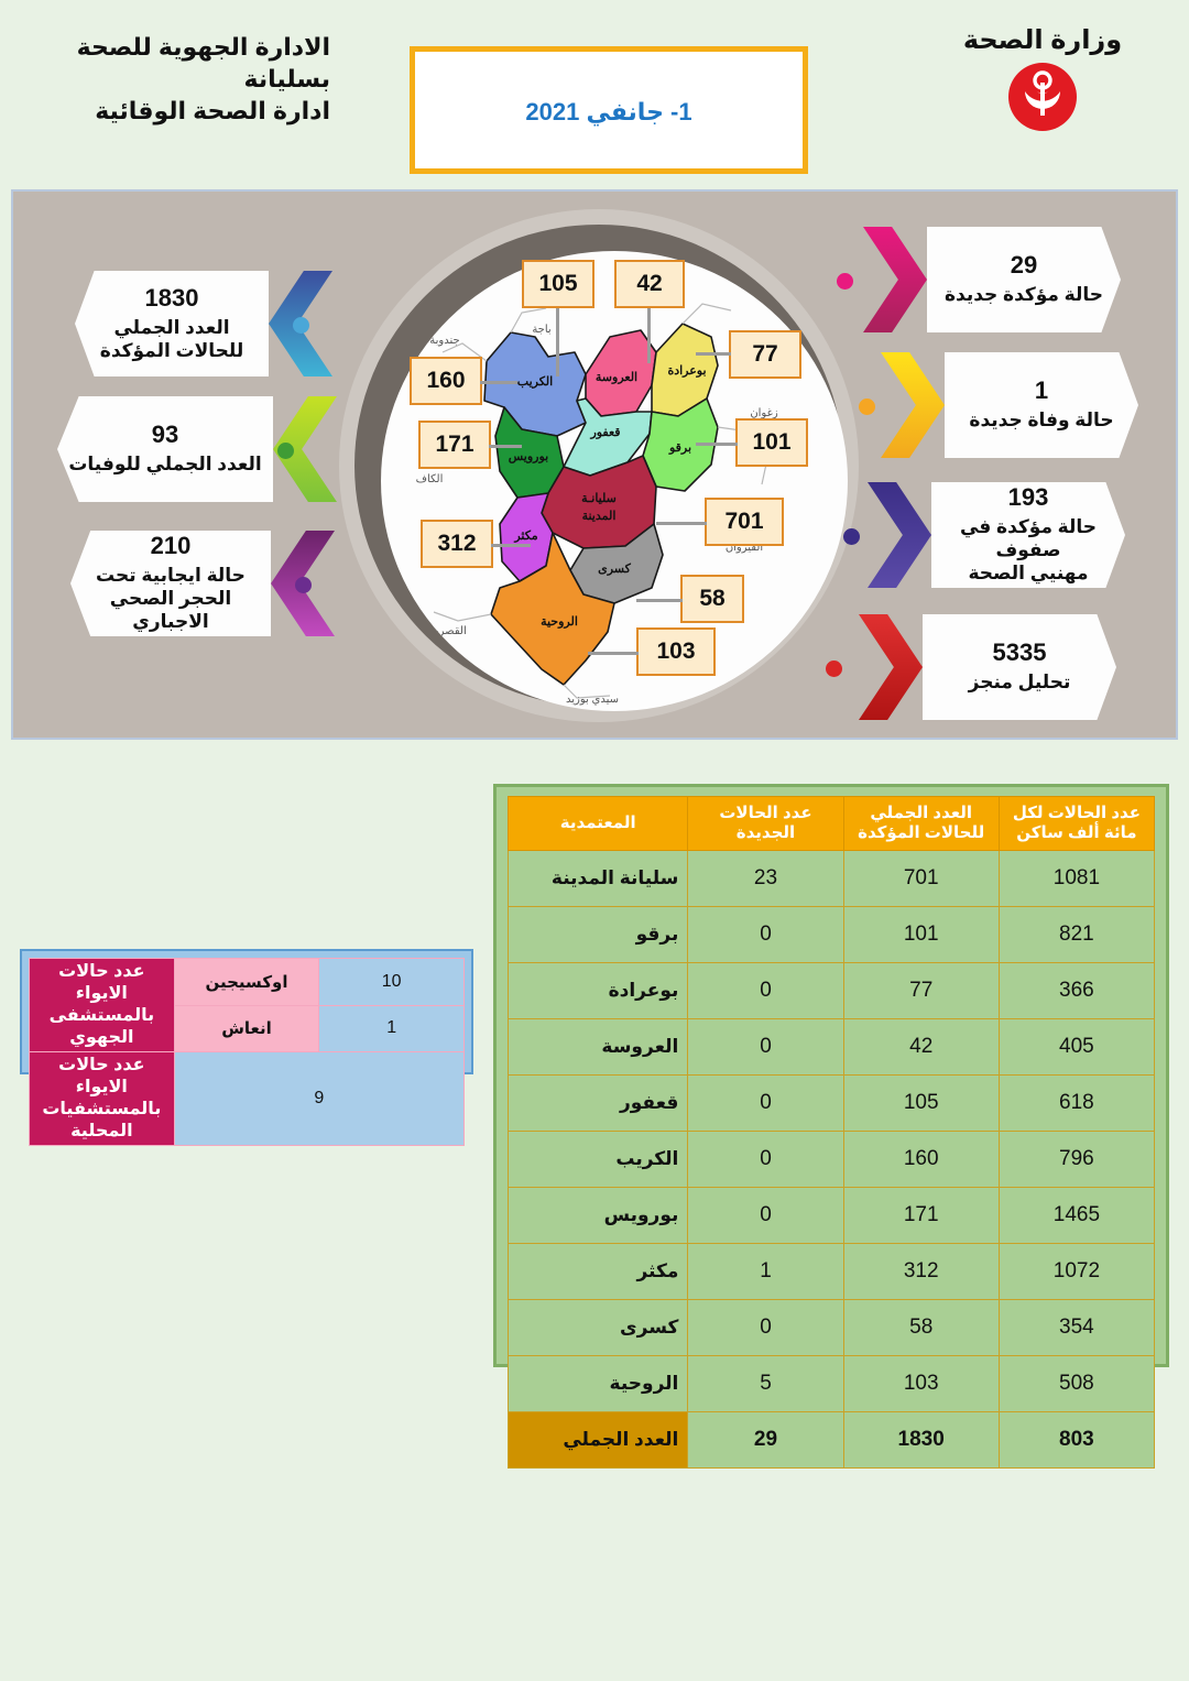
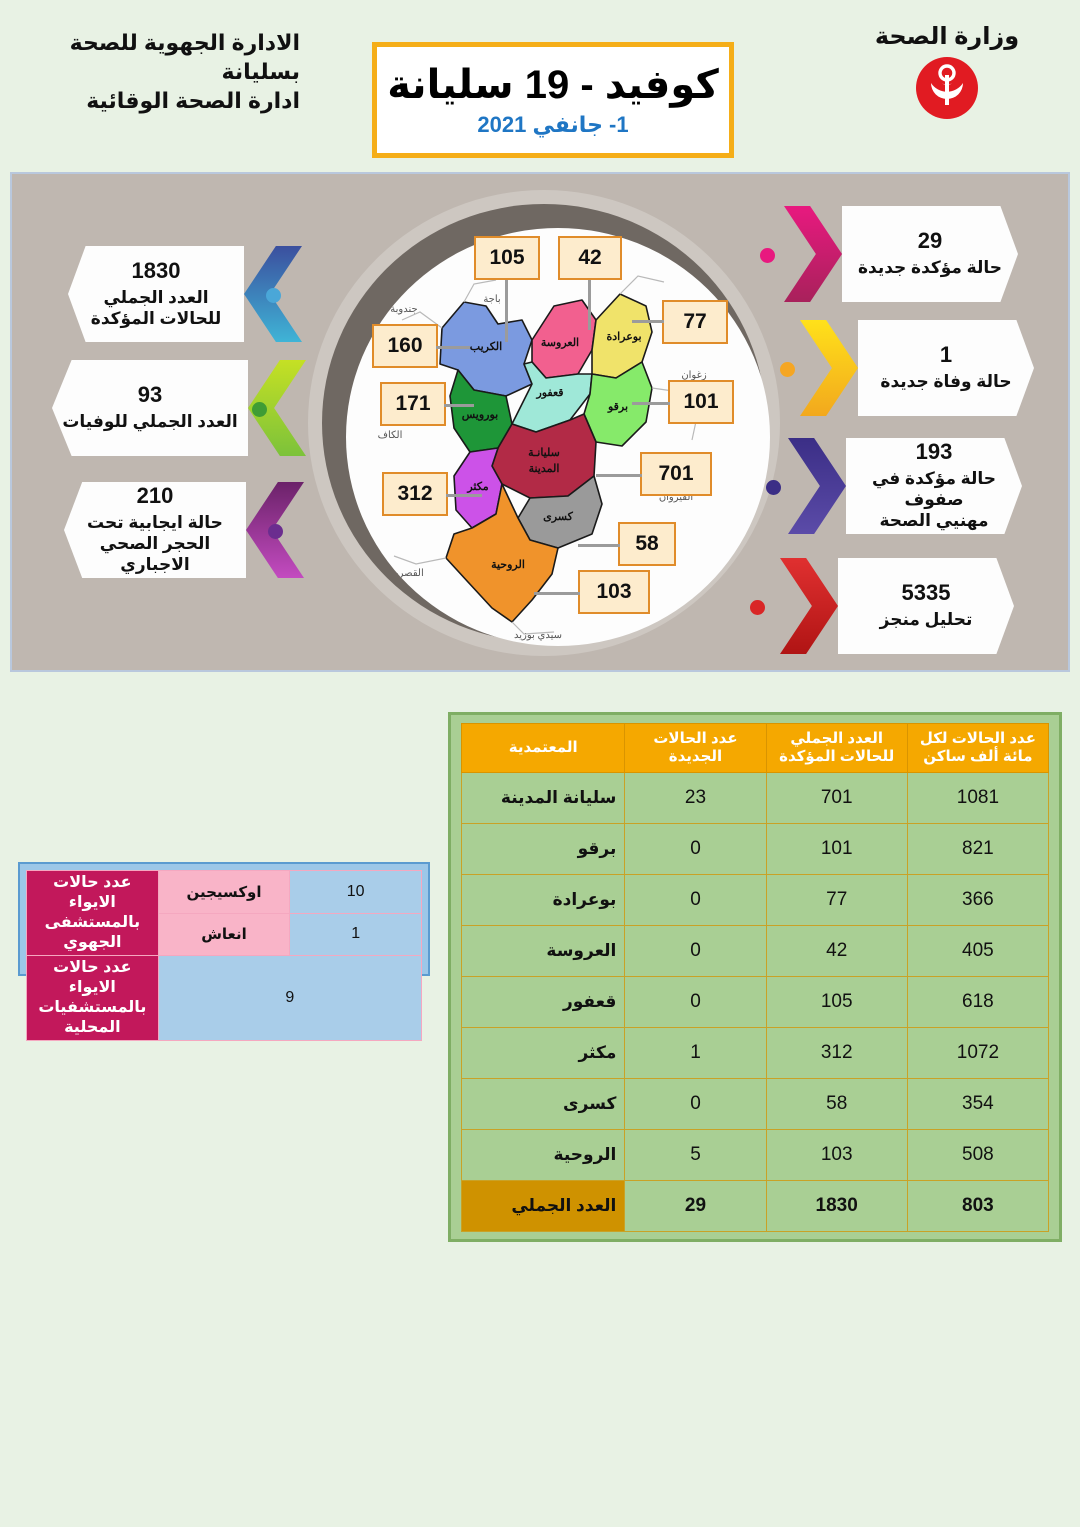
  وزارة الصحة
  الادارة الجهوية للصحة
  بسليانة
  ادارة الصحة الوقائية
+ كوفيد - 19 سليانة
  1- جانفي 2021
  الكريب
  العروسة
  بوعرادة
  قعفور
  بورويس
  برقو
  سليانـة
  المدينة
  مكثر
  كسرى
  الروحية
  جندوبة
  باجة
  زغوان
  الكاف
  القيروان
  القصري
  سيدي بوزيد
  105
  42
  77
  160
  171
  101
  312
  701
  58
  103
  1830
  العدد الجملي
  للحالات المؤكدة
  93
  العدد الجملي للوفيات
  210
  حالة ايجابية تحت
  الحجر الصحي الاجباري
  29
  حالة مؤكدة جديدة
  1
  حالة وفاة جديدة
  193
  حالة مؤكدة في صفوف
  مهنيي الصحة
  5335
  تحليل منجز
  10	اوكسيجين	عدد حالات الايواءبالمستشفى الجهوي
  1	انعاش
  9	عدد حالات الايواءبالمستشفيات المحلية
  عدد الحالات لكلمائة ألف ساكن	العدد الجمليللحالات المؤكدة	عدد الحالاتالجديدة	المعتمدية
  1081	701	23	سليانة المدينة
  821	101	0	برقو
  366	77	0	بوعرادة
  405	42	0	العروسة
  618	105	0	قعفور
- 796	160	0	الكريب
- 1465	171	0	بورويس
  1072	312	1	مكثر
  354	58	0	كسرى
  508	103	5	الروحية
  803	1830	29	العدد الجملي
